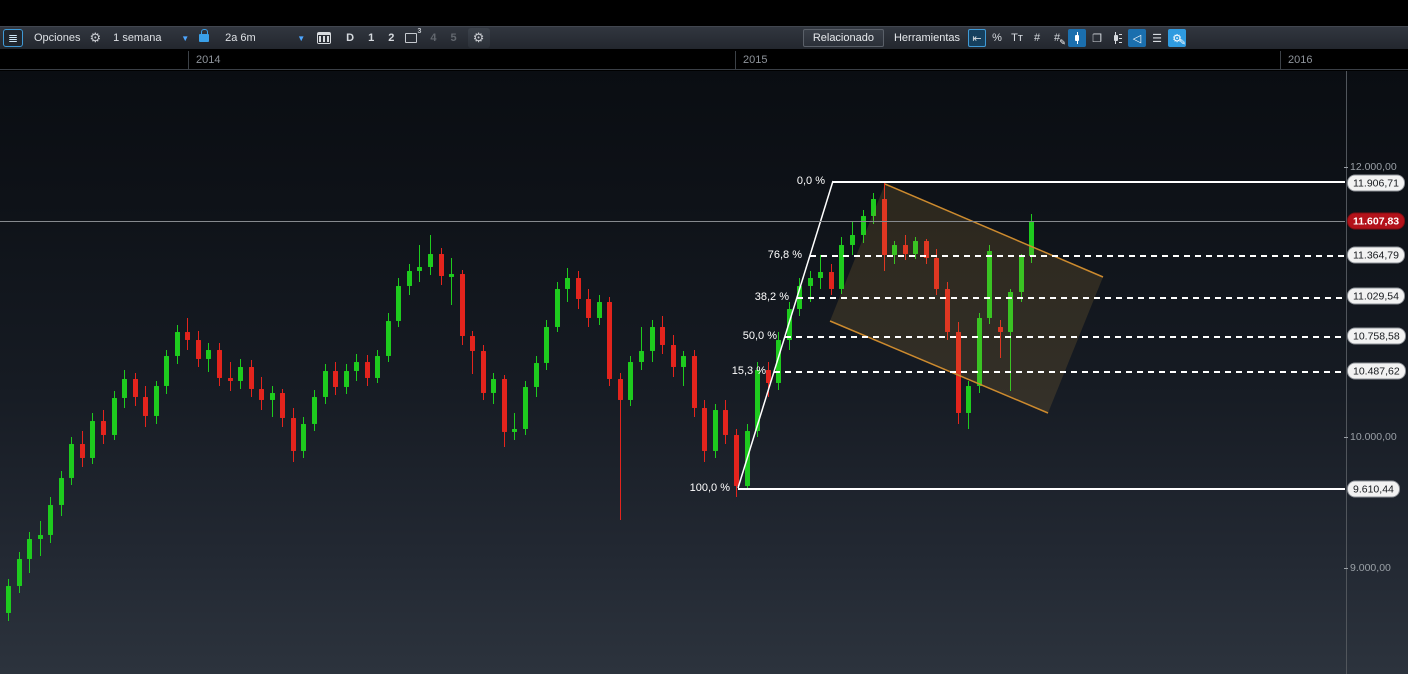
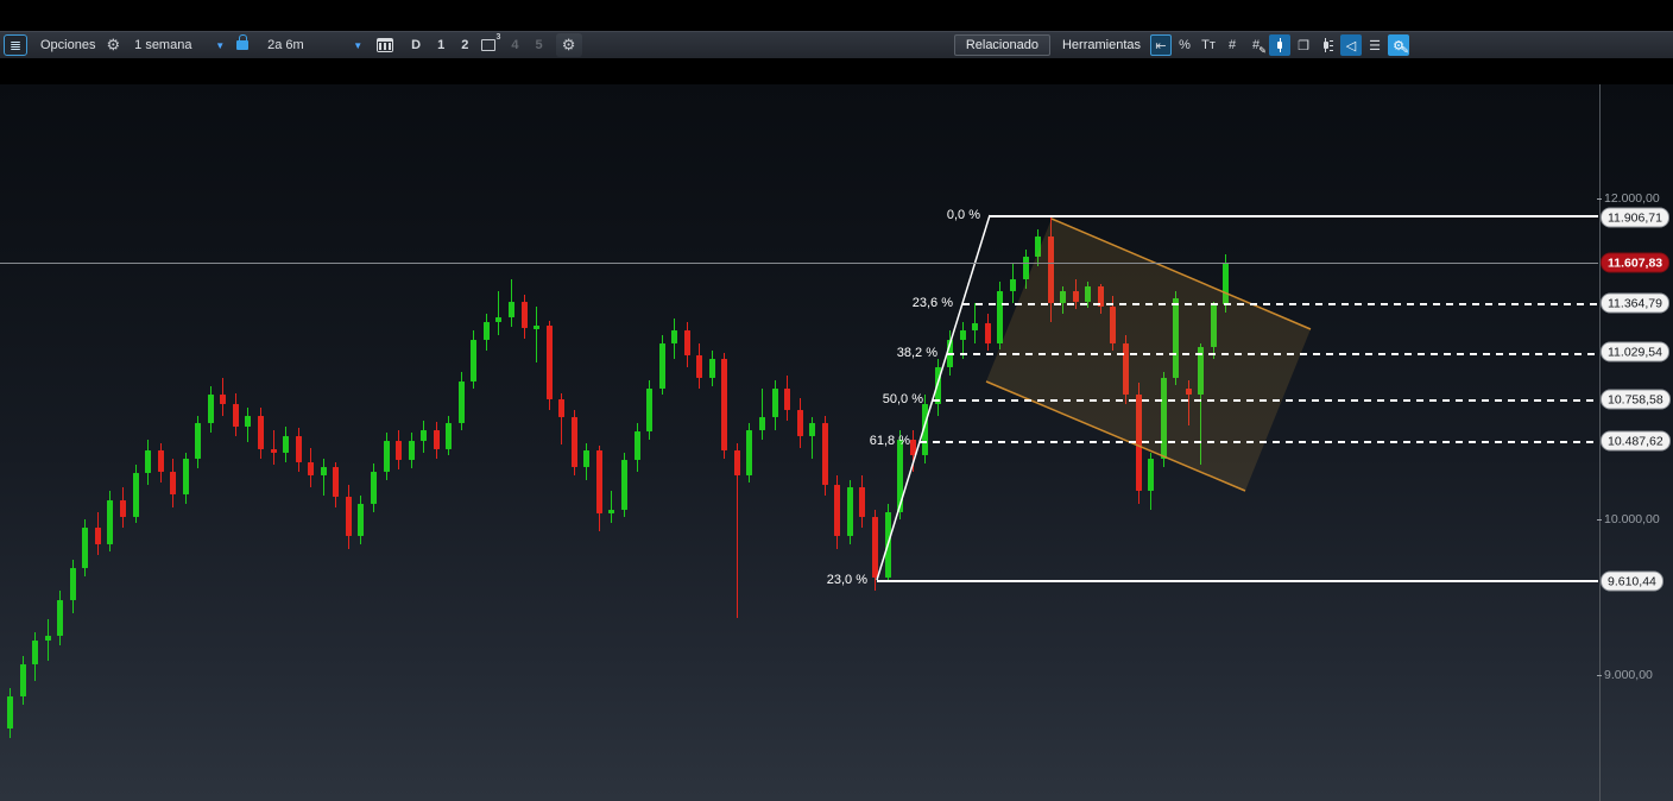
  ≣
  Opciones
  ⚙
  1 semana
  ▼
  2a 6m
  ▼
  D 1 2
  4 5
  ⚙
  Relacionado
  Herramientas
  ⇤
  %
  Tᴛ
  #
  #
  ✎
  ❐
  ◁
  ☰
  ⚙
  ✎
- 2014
- 2015
- 2016
  12.000,00
  10.000,00
  9.000,00
  11.906,71
  11.364,79
  11.029,54
  10.758,58
  10.487,62
  9.610,44
  11.607,83
  0,0 %
- 76,8 %
+ 23,6 %
  38,2 %
  50,0 %
- 15,3 %
+ 61,8 %
- 100,0 %
+ 23,0 %
